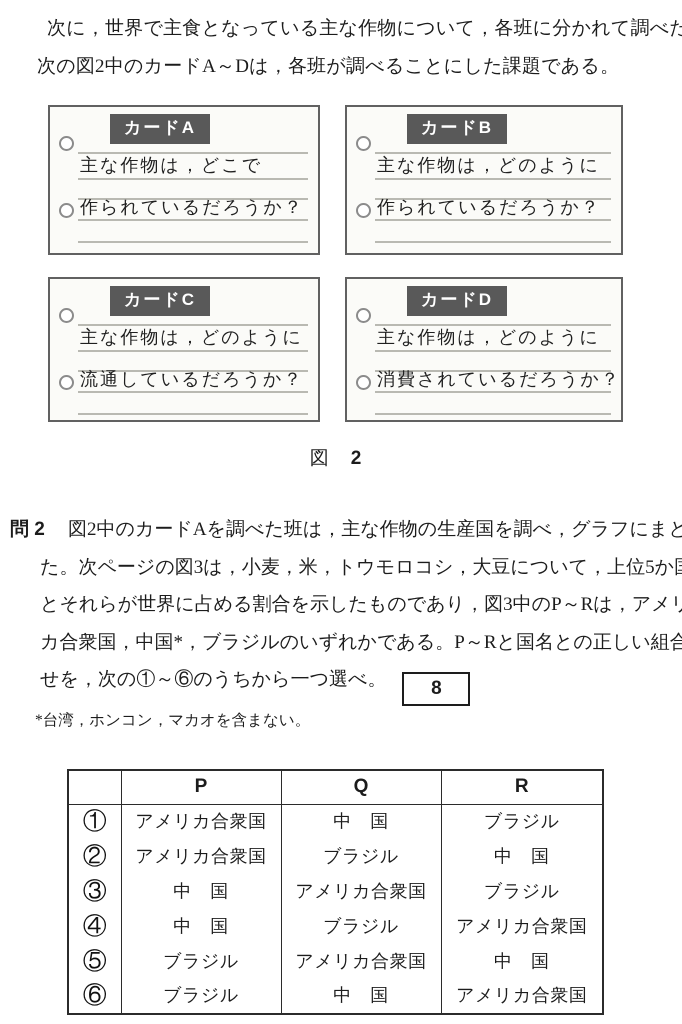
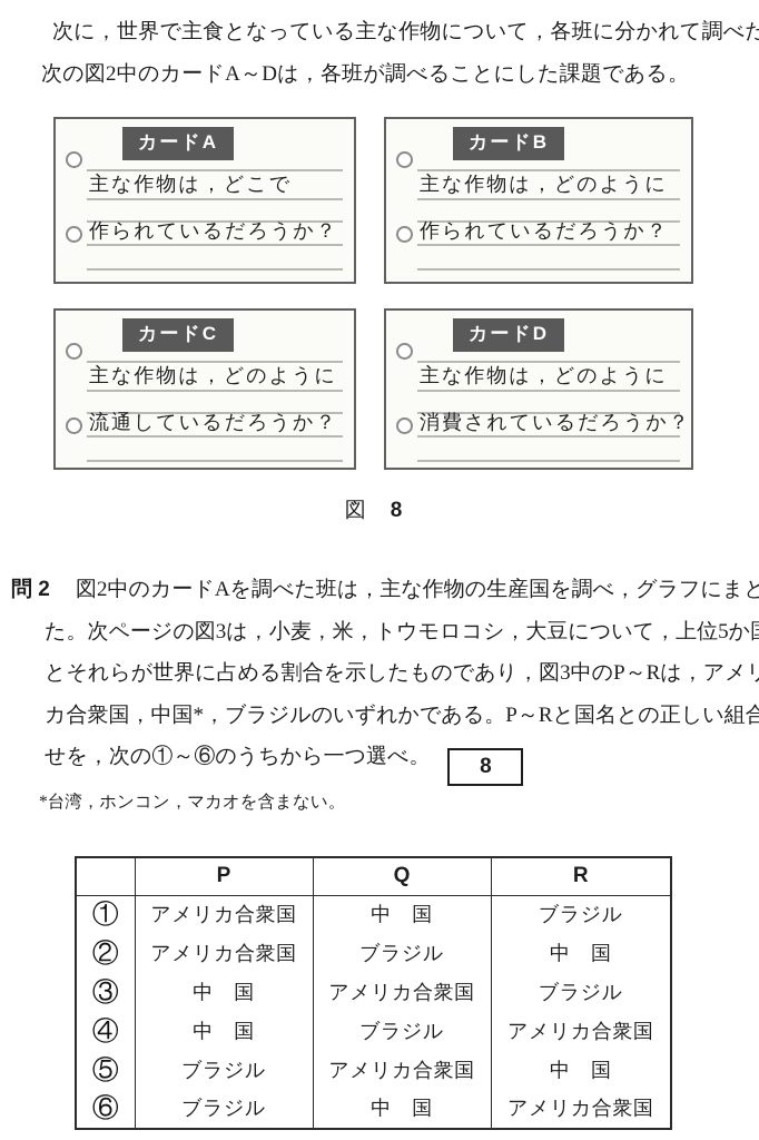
  次に，世界で主食となっている主な作物について，各班に分かれて調べた
  次の図2中のカードA～Dは，各班が調べることにした課題である。
  カードA
  主な作物は，どこで
  作られているだろうか？
  カードB
  主な作物は，どのように
  作られているだろうか？
  カードC
  主な作物は，どのように
  流通しているだろうか？
  カードD
  主な作物は，どのように
  消費されているだろうか？
- 図 2
+ 図 8
  問 2 図2中のカードAを調べた班は，主な作物の生産国を調べ，グラフにまと
  た。次ページの図3は，小麦，米，トウモロコシ，大豆について，上位5か
  とそれらが世界に占める割合を示したものであり，図3中のP～Rは，アメリ
  カ合衆国，中国*，ブラジルのいずれかである。P～Rと国名との正しい組合
  せを，次の①～⑥のうちから一つ選べ。 8
  *台湾，ホンコン，マカオを含まない。
  	P	Q	R
  ①	アメリカ合衆国	中 国	ブラジル
  ②	アメリカ合衆国	ブラジル	中 国
  ③	中 国	アメリカ合衆国	ブラジル
  ④	中 国	ブラジル	アメリカ合衆国
  ⑤	ブラジル	アメリカ合衆国	中 国
  ⑥	ブラジル	中 国	アメリカ合衆国
